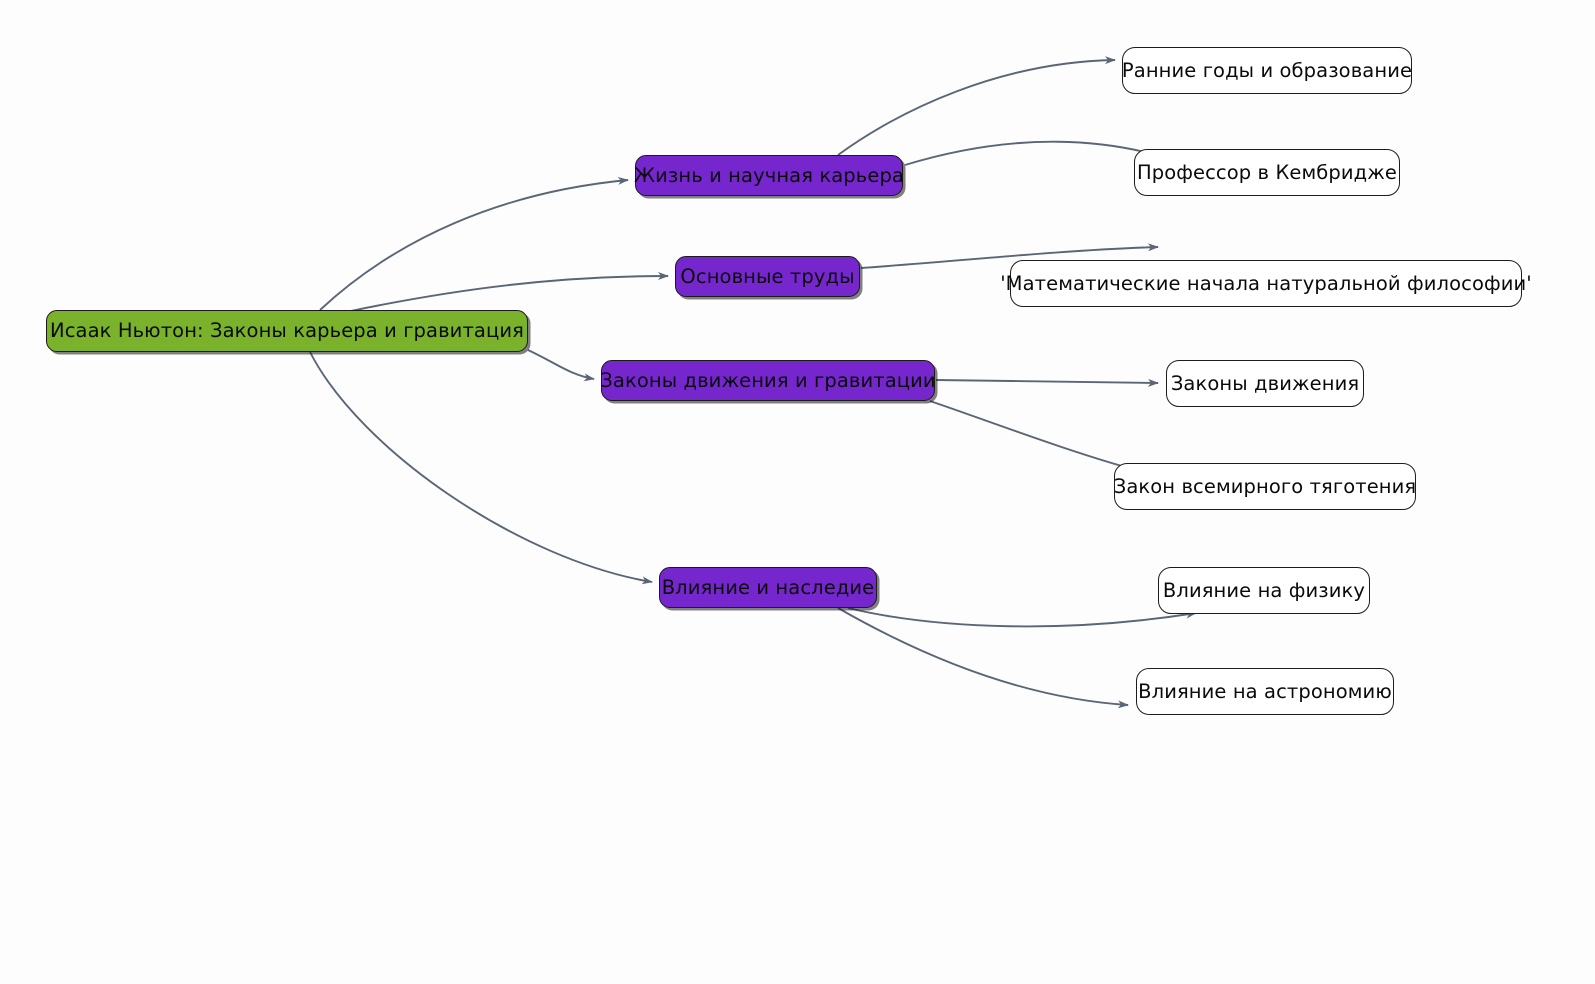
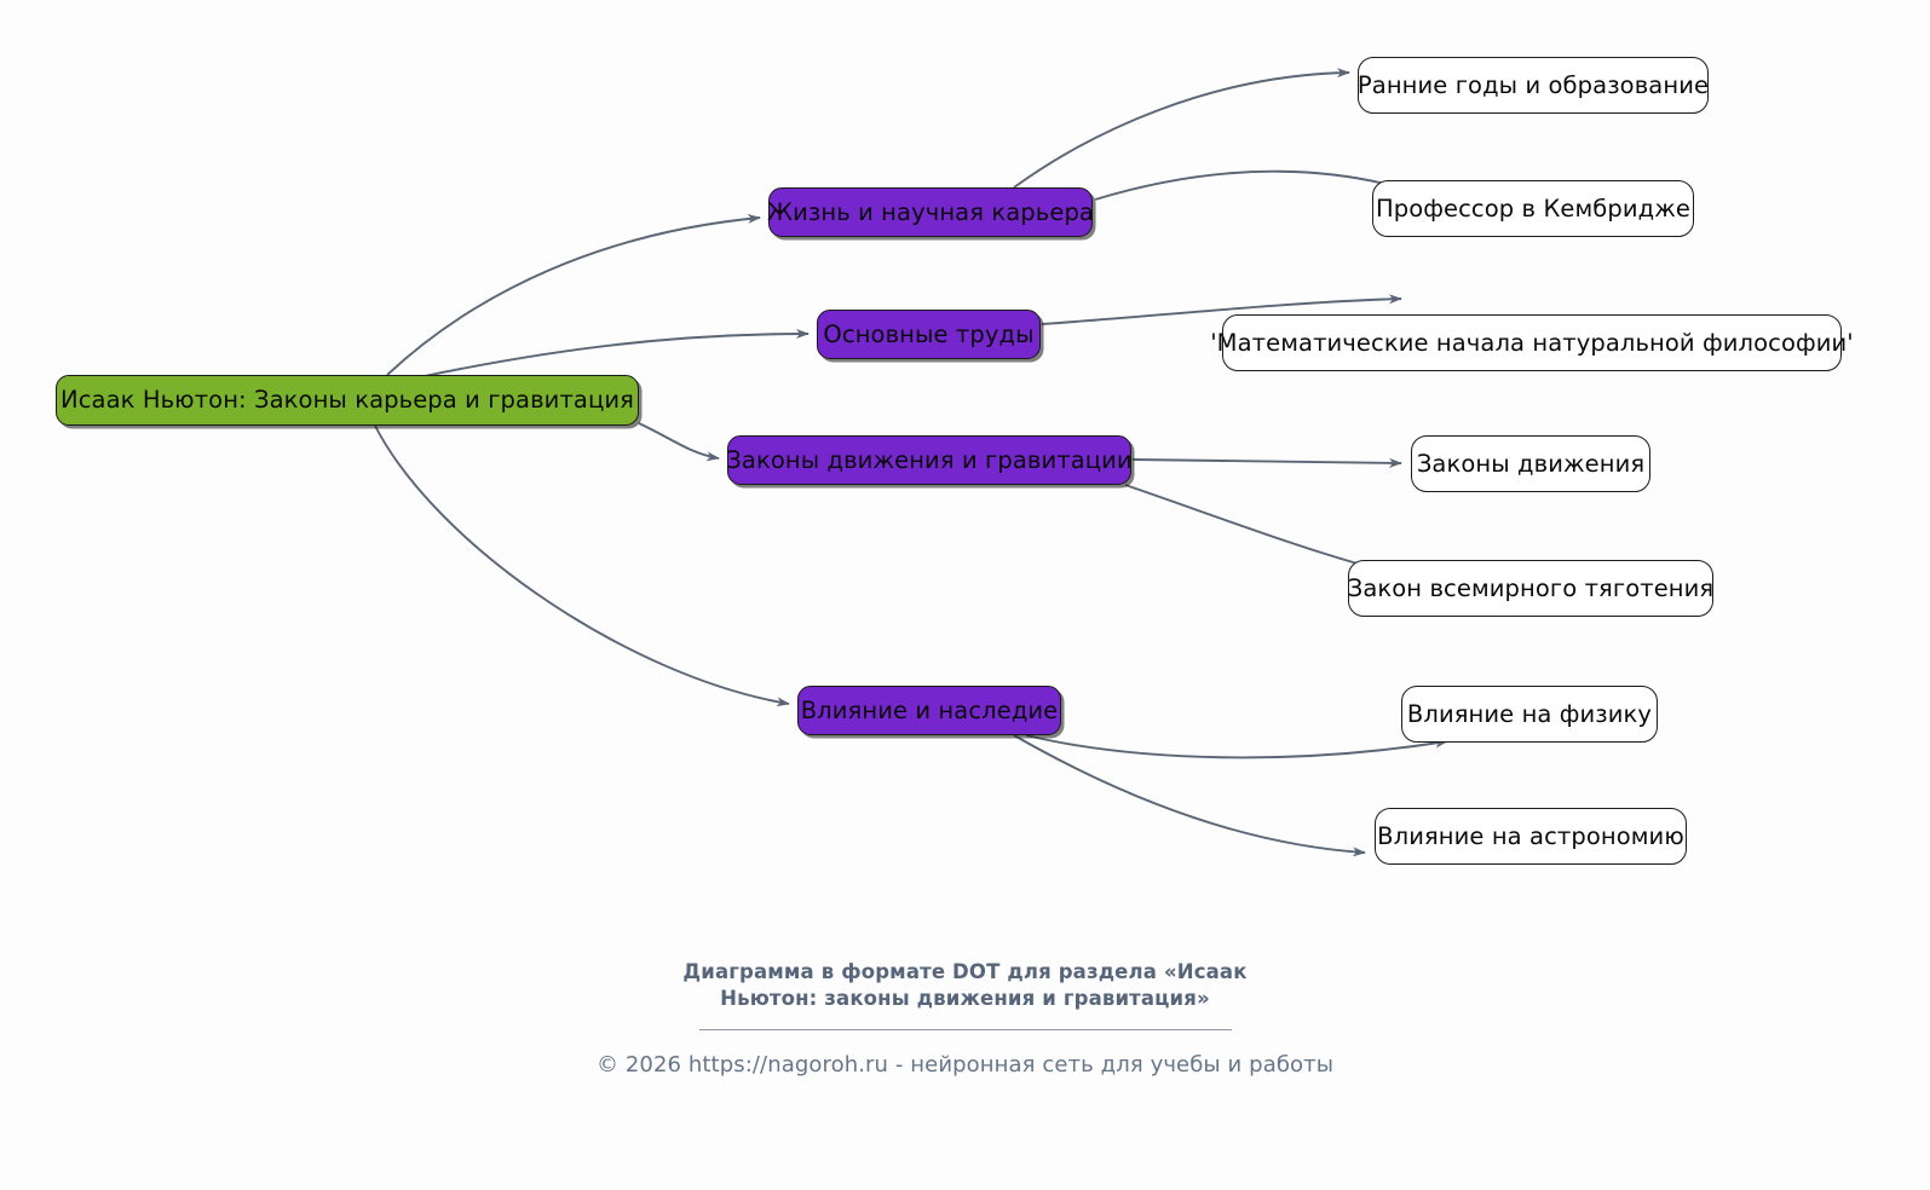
  Исаак Ньютон: Законы карьера и гравитация
  Жизнь и научная карьера
  Ранние годы и образование
  Профессор в Кембридже
  Основные труды
  'Математические начала натуральной философии'
  Законы движения и гравитации
  Законы движения
  Закон всемирного тяготения
  Влияние и наследие
  Влияние на физику
  Влияние на астрономию
+ Диаграмма в формате DOT для раздела «Исаак
+ Ньютон: законы движения и гравитация»
+ © 2026 https://nagoroh.ru - нейронная сеть для учебы и работы
